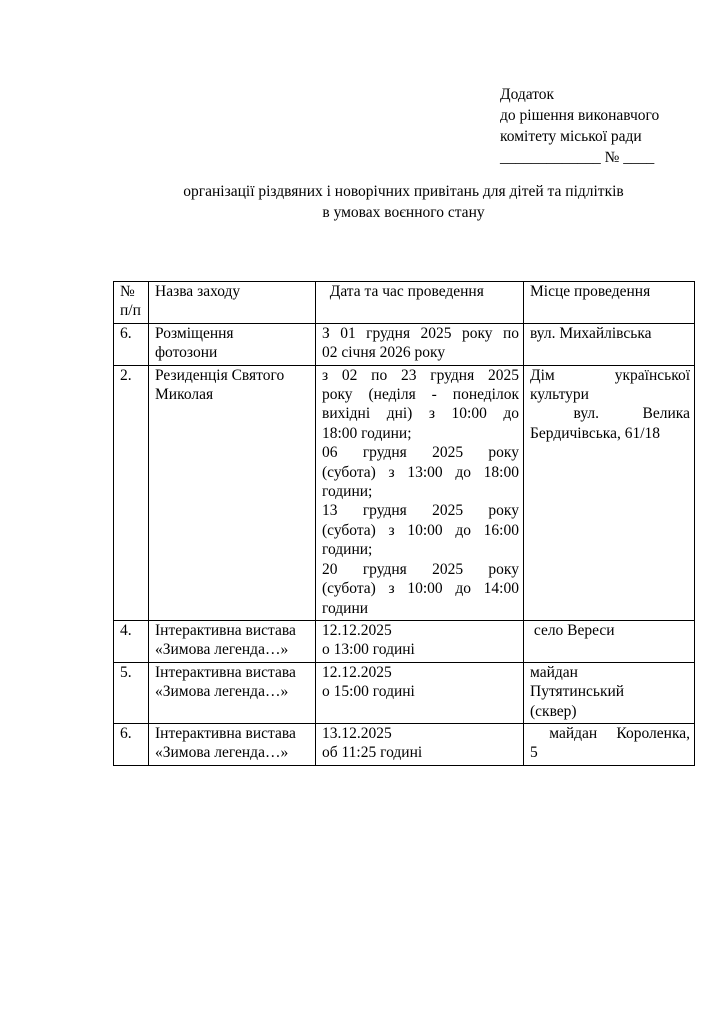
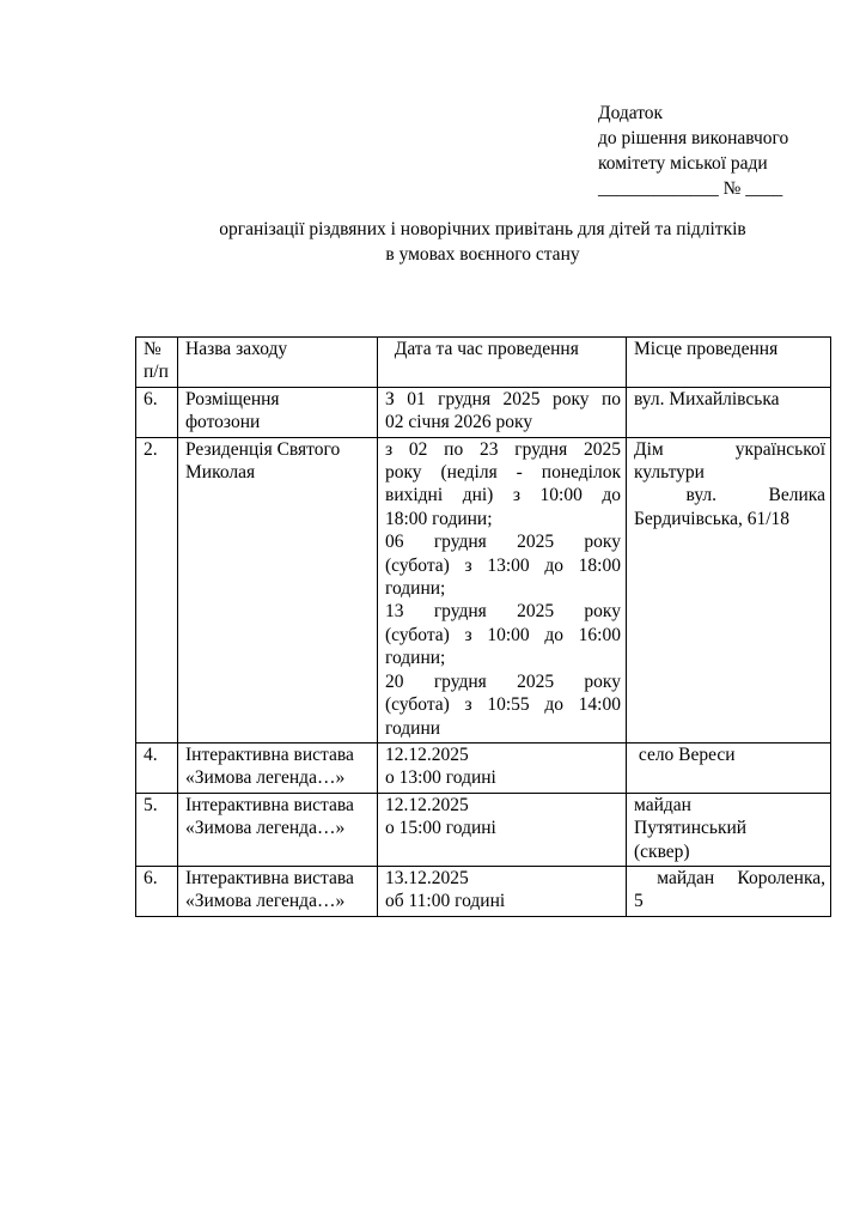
  Додаток
  до рішення виконавчого
  комітету міської ради
  _____________ № ____
  організації різдвяних і новорічних привітань для дітей та підлітків
  в умовах воєнного стану
  №п/п	Назва заходу	Дата та час проведення	Місце проведення
  6.	Розміщенняфотозони	З 01 грудня 2025 року по02 січня 2026 року	вул. Михайлівська
- 2.	Резиденція СвятогоМиколая	з 02 по 23 грудня 2025року (неділя - понеділоквихідні дні) з 10:00 до18:00 години;06 грудня 2025 року(субота) з 13:00 до 18:00години;13 грудня 2025 року(субота) з 10:00 до 16:00години;20 грудня 2025 року(субота) з 10:00 до 14:00години	Дім українськоїкультури вул. ВеликаБердичівська, 61/18
+ 2.	Резиденція СвятогоМиколая	з 02 по 23 грудня 2025року (неділя - понеділоквихідні дні) з 10:00 до18:00 години;06 грудня 2025 року(субота) з 13:00 до 18:00години;13 грудня 2025 року(субота) з 10:00 до 16:00години;20 грудня 2025 року(субота) з 10:55 до 14:00години	Дім українськоїкультури вул. ВеликаБердичівська, 61/18
  4.	Інтерактивна вистава«Зимова легенда…»	12.12.2025о 13:00 годині	село Вереси
  5.	Інтерактивна вистава«Зимова легенда…»	12.12.2025о 15:00 годині	майданПутятинський(сквер)
- 6.	Інтерактивна вистава«Зимова легенда…»	13.12.2025об 11:25 годині	майдан Короленка,5
+ 6.	Інтерактивна вистава«Зимова легенда…»	13.12.2025об 11:00 годині	майдан Короленка,5
